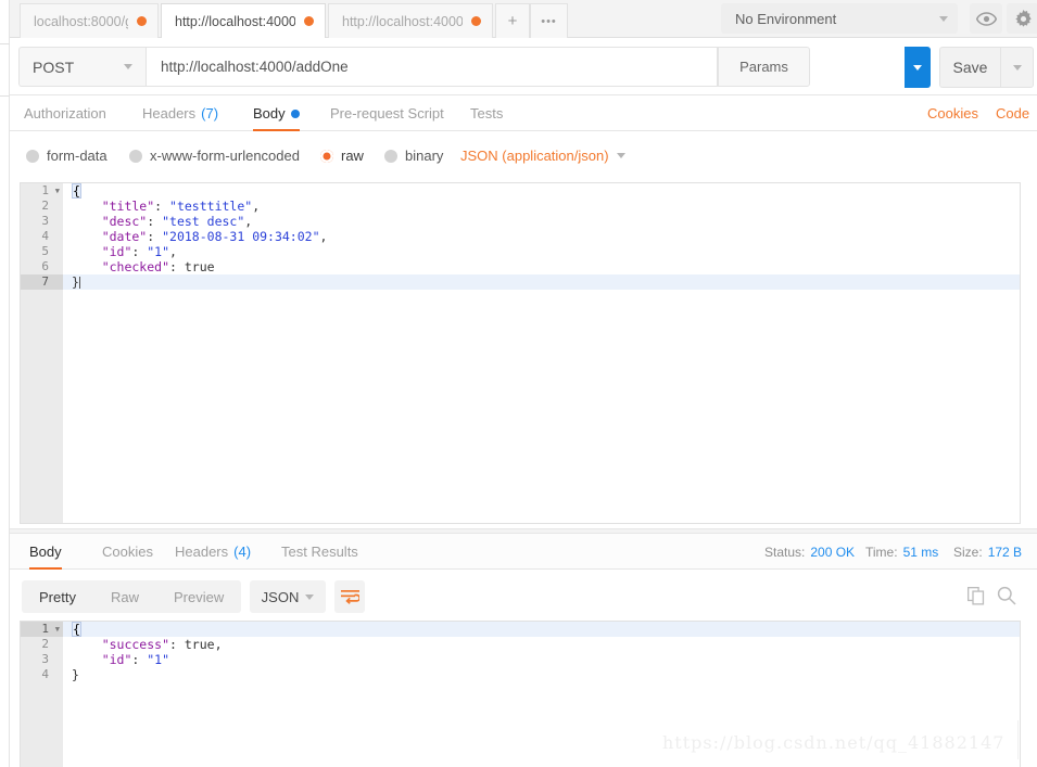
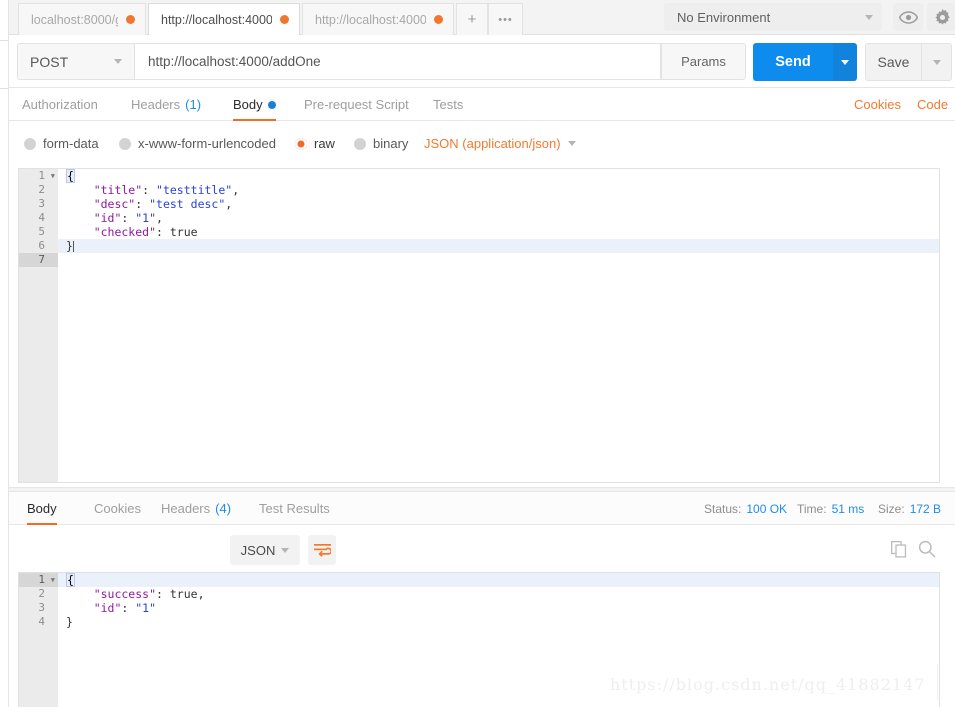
  localhost:8000/
  http://localhost:4000
  http://localhost:4000
  +
  •••
  No Environment
  POST
  http://localhost:4000/addOne
  Params
+ Send
  Save
  Authorization
  Headers
- (7)
+ (1)
  Body
  Pre-request Script
  Tests
  Cookies
  Code
  form-data
  x-www-form-urlencoded
  raw
  binary
  JSON (application/json)
  1
  ▼
  2
  3
  4
  5
  6
  7
  {
  "title": "testtitle",
  "desc": "test desc",
- "date": "2018-08-31 09:34:02",
  "id": "1",
  "checked": true
  }
  Body
  Cookies
  Headers
  (4)
  Test Results
  Status:
- 200 OK
+ 100 OK
  Time:
  51 ms
  Size:
  172 B
- Pretty
- Raw
- Preview
  JSON
  1
  ▼
  2
  3
  4
  {
  "success": true,
  "id": "1"
  }
